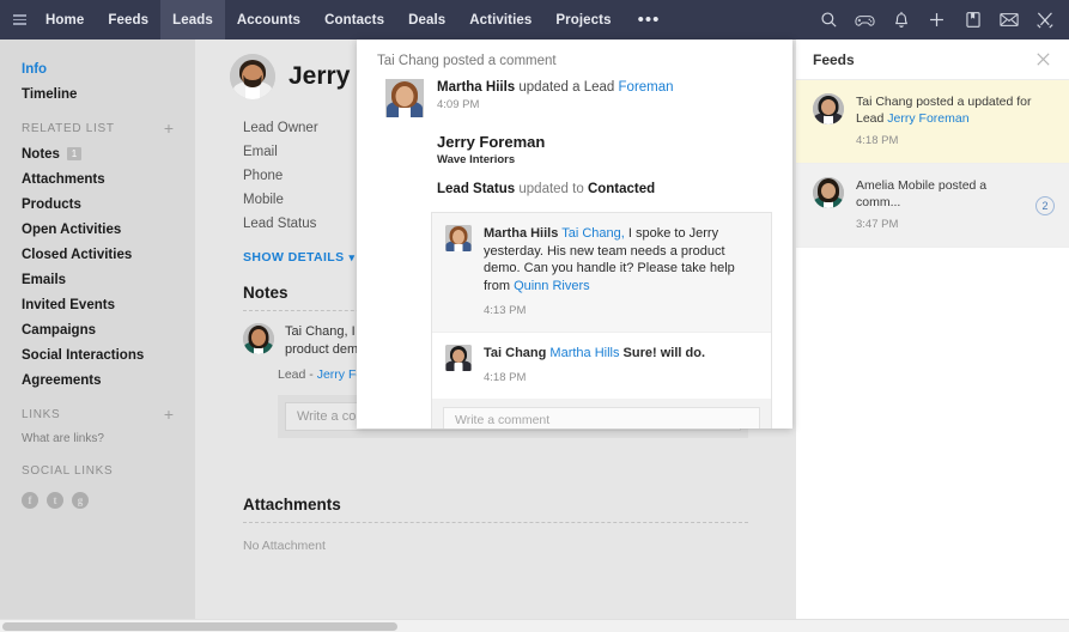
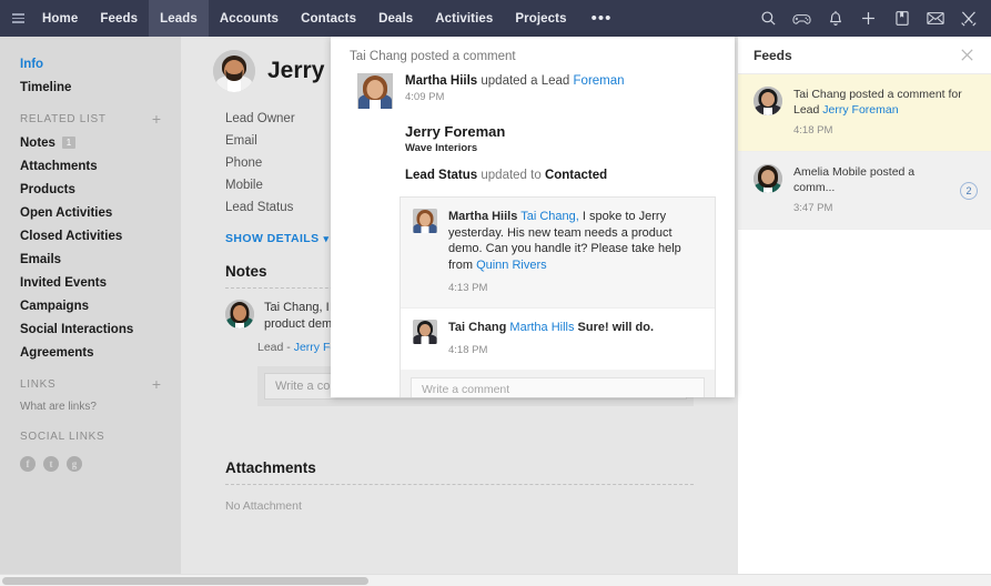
  Home
  Feeds
  Leads
  Accounts
  Contacts
  Deals
  Activities
  Projects
  •••
  Info
  Timeline
  RELATED LIST
  +
  Notes
  1
  Attachments
  Products
  Open Activities
  Closed Activities
  Emails
  Invited Events
  Campaigns
  Social Interactions
  Agreements
  LINKS
  +
  What are links?
  SOCIAL LINKS
  f
  t
  g
  Lead Owner
  Email
  Phone
  Mobile
  Lead Status
  SHOW DETAILS
  ▾
  Notes
  Attachments
  No Attachment
  Feeds
- Tai Chang posted a updated for Lead Jerry Foreman
+ Tai Chang posted a comment for Lead Jerry Foreman
  4:18 PM
  Amelia Mobile posted a comm...
  3:47 PM
  2
  Tai Chang posted a comment
  Martha Hiils updated a Lead Foreman
  4:09 PM
  Jerry Foreman
  Wave Interiors
  Lead Status updated to Contacted
  Martha Hiils Tai Chang, I spoke to Jerry yesterday. His new team needs a product demo. Can you handle it? Please take help from Quinn Rivers
  4:13 PM
  Tai Chang Martha Hills Sure! will do.
  4:18 PM
  Write a comment
